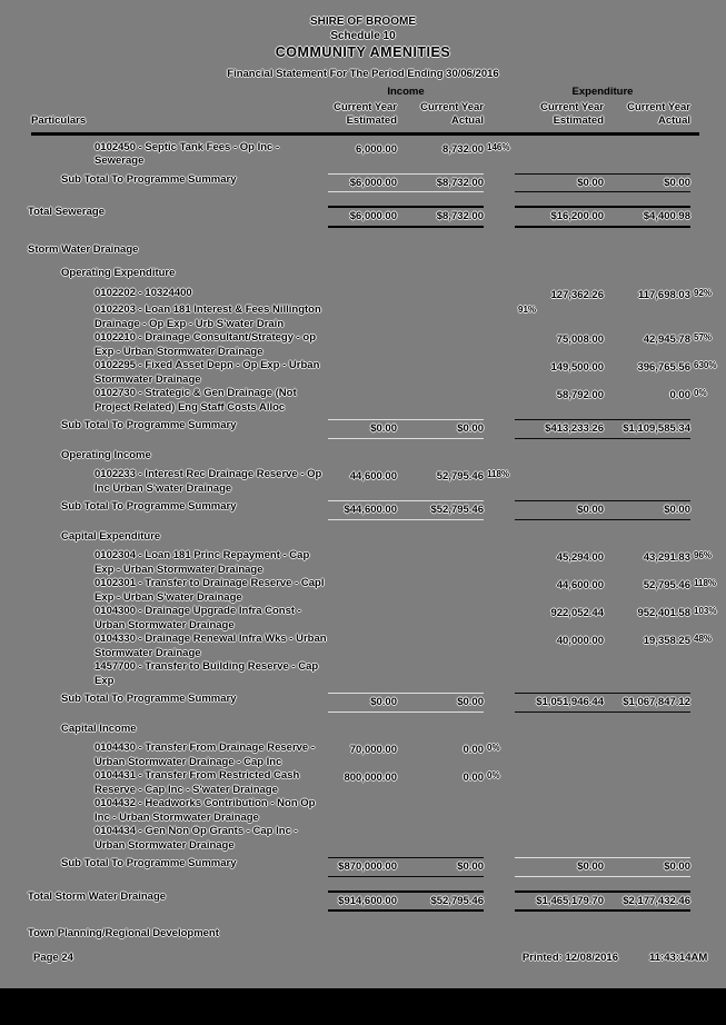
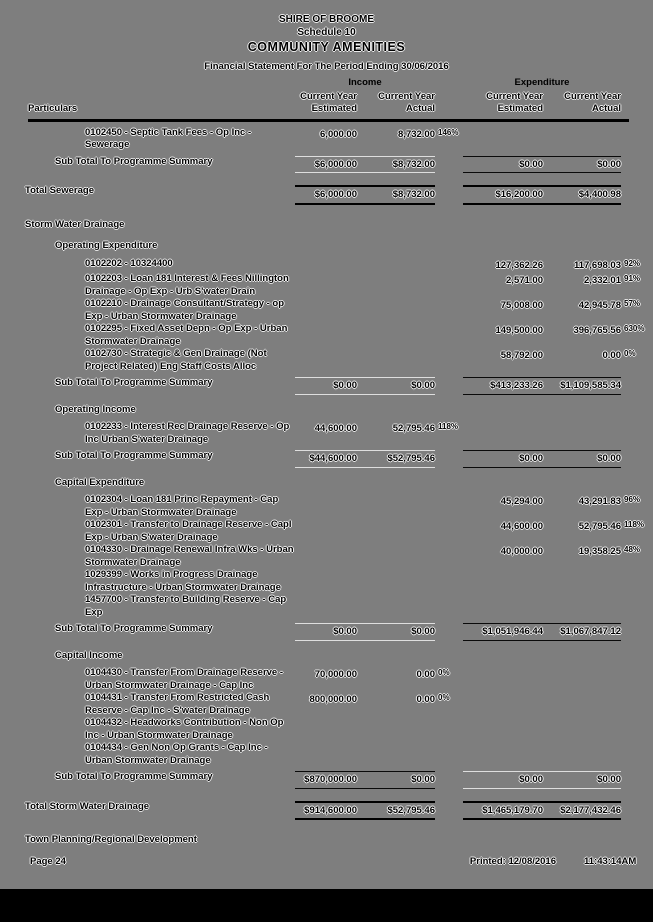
  SHIRE OF BROOME
  Schedule 10
  COMMUNITY AMENITIES
  Financial Statement For The Period Ending 30/06/2016
  Income
  Expenditure
  Particulars
  Current Year
  Estimated
  Current Year
  Actual
  Current Year
  Estimated
  Current Year
  Actual
  0102450 - Septic Tank Fees - Op Inc - Sewerage
  6,000.00
  8,732.00
  146%
  Sub Total To Programme Summary
  $6,000.00
  $8,732.00
  $0.00
  $0.00
  Total Sewerage
  $6,000.00
  $8,732.00
  $16,200.00
  $4,400.98
  Storm Water Drainage
  Operating Expenditure
  0102202 - 10324400
  127,362.26
  117,698.03
  92%
  0102203 - Loan 181 Interest & Fees Nillington Drainage - Op Exp - Urb S'water Drain
+ 2,571.00
+ 2,332.01
  91%
  0102210 - Drainage Consultant/Strategy - op Exp - Urban Stormwater Drainage
  75,008.00
  42,945.78
  57%
  0102295 - Fixed Asset Depn - Op Exp - Urban Stormwater Drainage
  149,500.00
  396,765.56
  630%
  0102730 - Strategic & Gen Drainage (Not Project Related) Eng Staff Costs Alloc
  58,792.00
  0.00
  0%
  Sub Total To Programme Summary
  $0.00
  $0.00
  $413,233.26
  $1,109,585.34
  Operating Income
  0102233 - Interest Rec Drainage Reserve - Op Inc Urban S'water Drainage
  44,600.00
  52,795.46
  118%
  Sub Total To Programme Summary
  $44,600.00
  $52,795.46
  $0.00
  $0.00
  Capital Expenditure
  0102304 - Loan 181 Princ Repayment - Cap Exp - Urban Stormwater Drainage
  45,294.00
  43,291.83
  96%
  0102301 - Transfer to Drainage Reserve - Capl Exp - Urban S'water Drainage
  44,600.00
  52,795.46
  118%
- 0104300 - Drainage Upgrade Infra Const - Urban Stormwater Drainage
- 922,052.44
- 952,401.58
- 103%
  0104330 - Drainage Renewal Infra Wks - Urban Stormwater Drainage
  40,000.00
  19,358.25
  48%
+ 1029399 - Works in Progress Drainage Infrastructure - Urban Stormwater Drainage
  1457700 - Transfer to Building Reserve - Cap Exp
  Sub Total To Programme Summary
  $0.00
  $0.00
  $1,051,946.44
  $1,067,847.12
  Capital Income
  0104430 - Transfer From Drainage Reserve - Urban Stormwater Drainage - Cap Inc
  70,000.00
  0.00
  0%
  0104431 - Transfer From Restricted Cash Reserve - Cap Inc - S'water Drainage
  800,000.00
  0.00
  0%
  0104432 - Headworks Contribution - Non Op Inc - Urban Stormwater Drainage
  0104434 - Gen Non Op Grants - Cap Inc - Urban Stormwater Drainage
  Sub Total To Programme Summary
  $870,000.00
  $0.00
  $0.00
  $0.00
  Total Storm Water Drainage
  $914,600.00
  $52,795.46
  $1,465,179.70
  $2,177,432.46
  Town Planning/Regional Development
  Page 24
  Printed: 12/08/2016
  11:43:14AM
